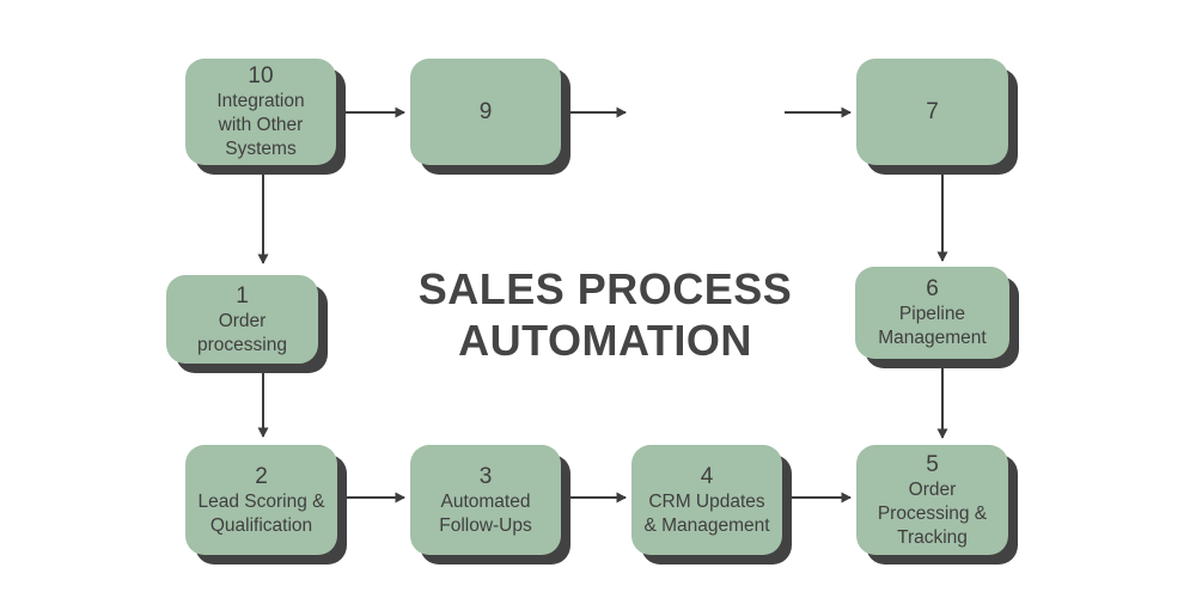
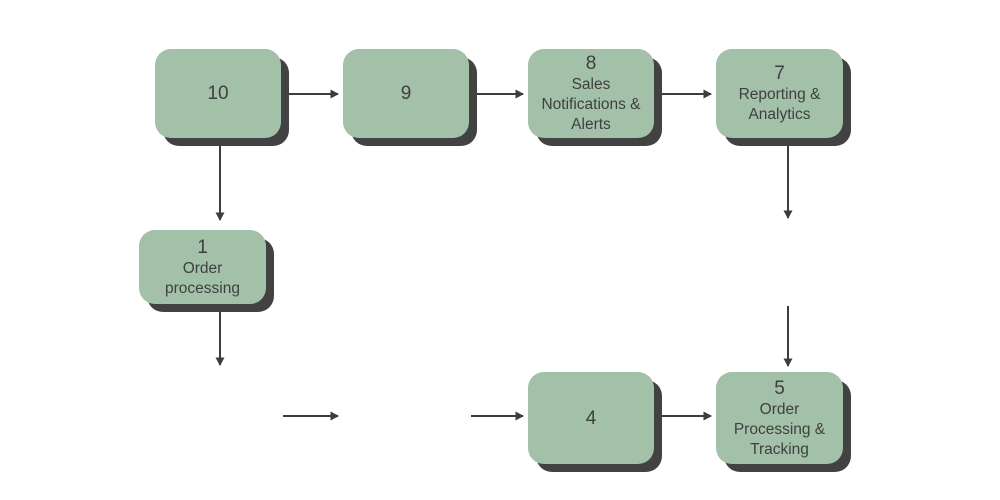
- SALES PROCESS
- AUTOMATION
  10
- Integration
- with Other
- Systems
  9
+ 8
+ Sales
+ Notifications &
+ Alerts
  7
+ Reporting &
+ Analytics
  1
  Order
  processing
- 6
- Pipeline
- Management
- 2
- Lead Scoring &
- Qualification
- 3
- Automated
- Follow-Ups
  4
- CRM Updates
- & Management
  5
  Order
  Processing &
  Tracking
